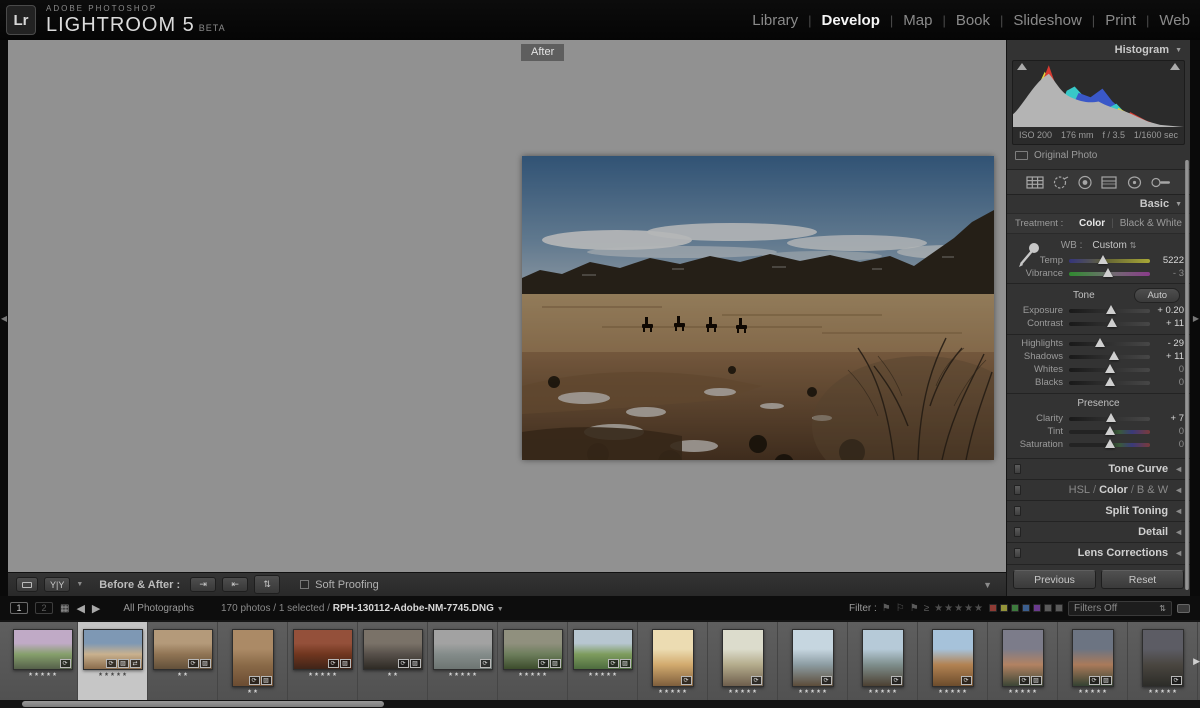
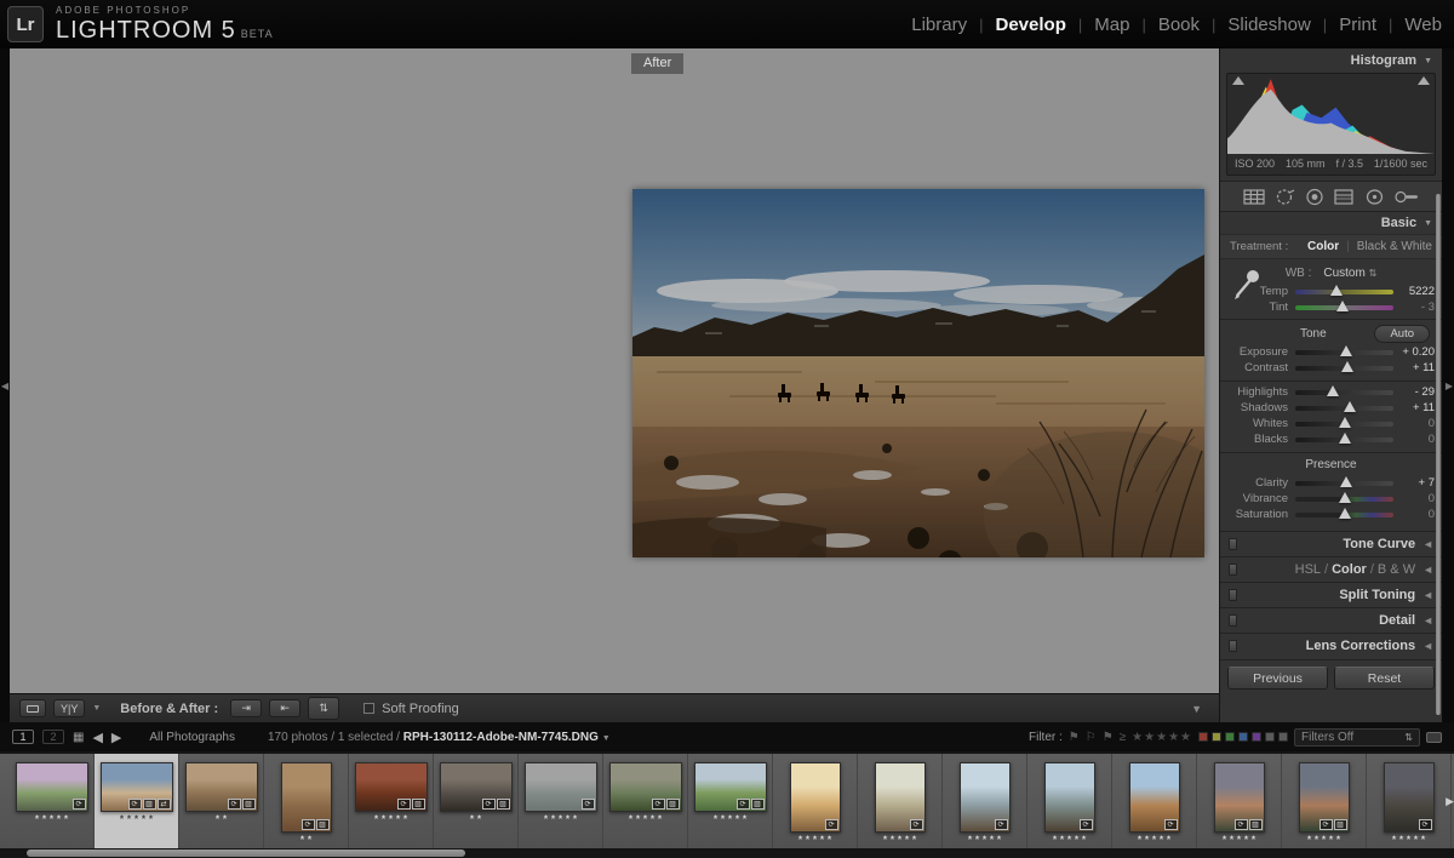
  Lr
  ADOBE PHOTOSHOP
  LIGHTROOM 5 BETA
  Library
  |
  Develop
  |
  Map
  |
  Book
  |
  Slideshow
  |
  Print
  |
  Web
  ◀
  After
  Y|Y
  Before & After :
  ⇥
  ⇤
  ⇅
  Soft Proofing
  ▼
  Histogram
  ISO 200
- 176 mm
+ 105 mm
  f / 3.5
  1/1600 sec
- Original Photo
  Basic
  Treatment :
  Color
  |
  Black & White
  WB :
  Custom ⇅
  Temp
  5222
- Vibrance
+ Tint
  - 3
  Tone
  Auto
  Exposure
  + 0.20
  Contrast
  + 11
  Highlights
  - 29
  Shadows
  + 11
  Whites
  0
  Blacks
  0
  Presence
  Clarity
  + 7
- Tint
+ Vibrance
  0
  Saturation
  0
  Tone Curve
  ◄
  HSL / Color / B & W
  ◄
  Split Toning
  ◄
  Detail
  ◄
  Lens Corrections
  ◄
  Previous
  Reset
  ▶
  1
  2
  ▦
  ◀
  ▶
  All Photographs
  170 photos / 1 selected / RPH-130112-Adobe-NM-7745.DNG
  Filter :
  ⚑
  ⚐
  ⚑
  ≥
  ★★★★★
  Filters Off
  ⇅
  ▶
